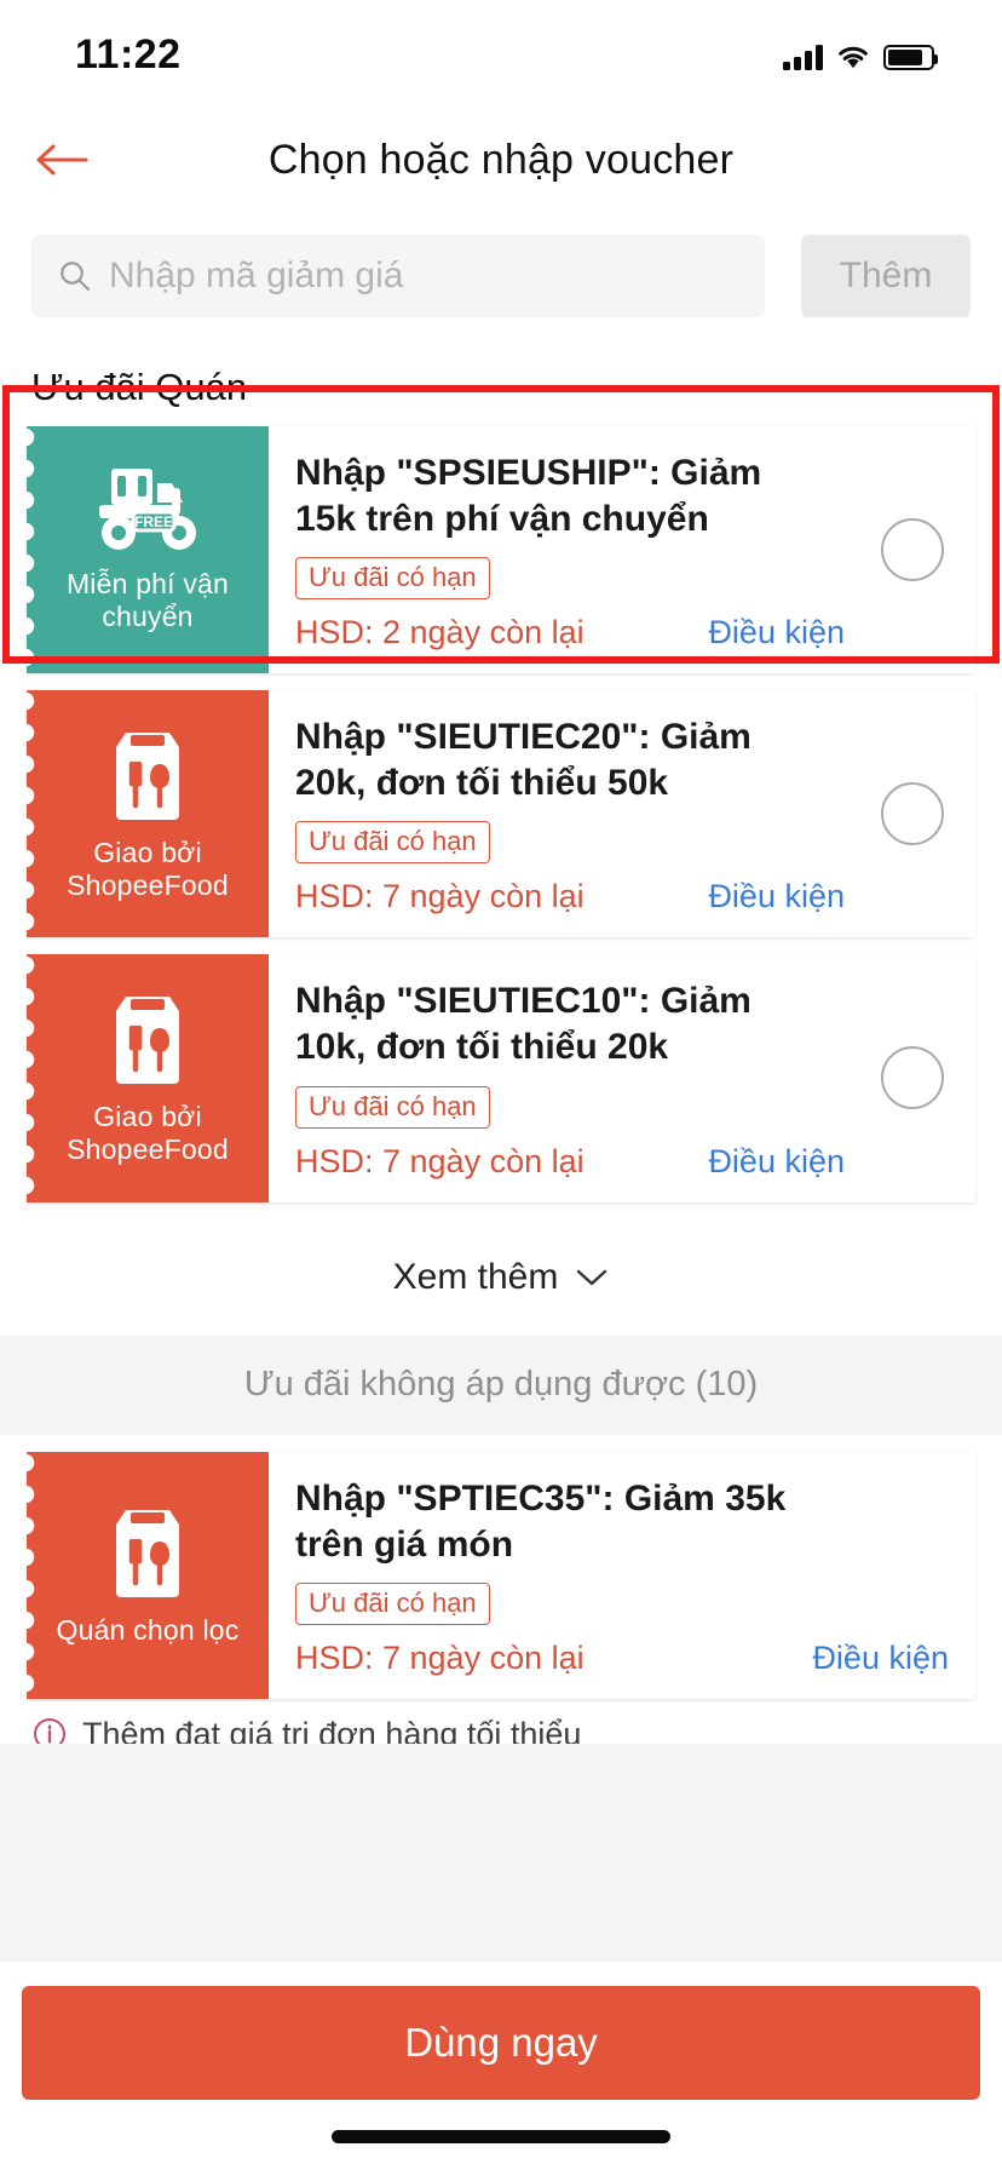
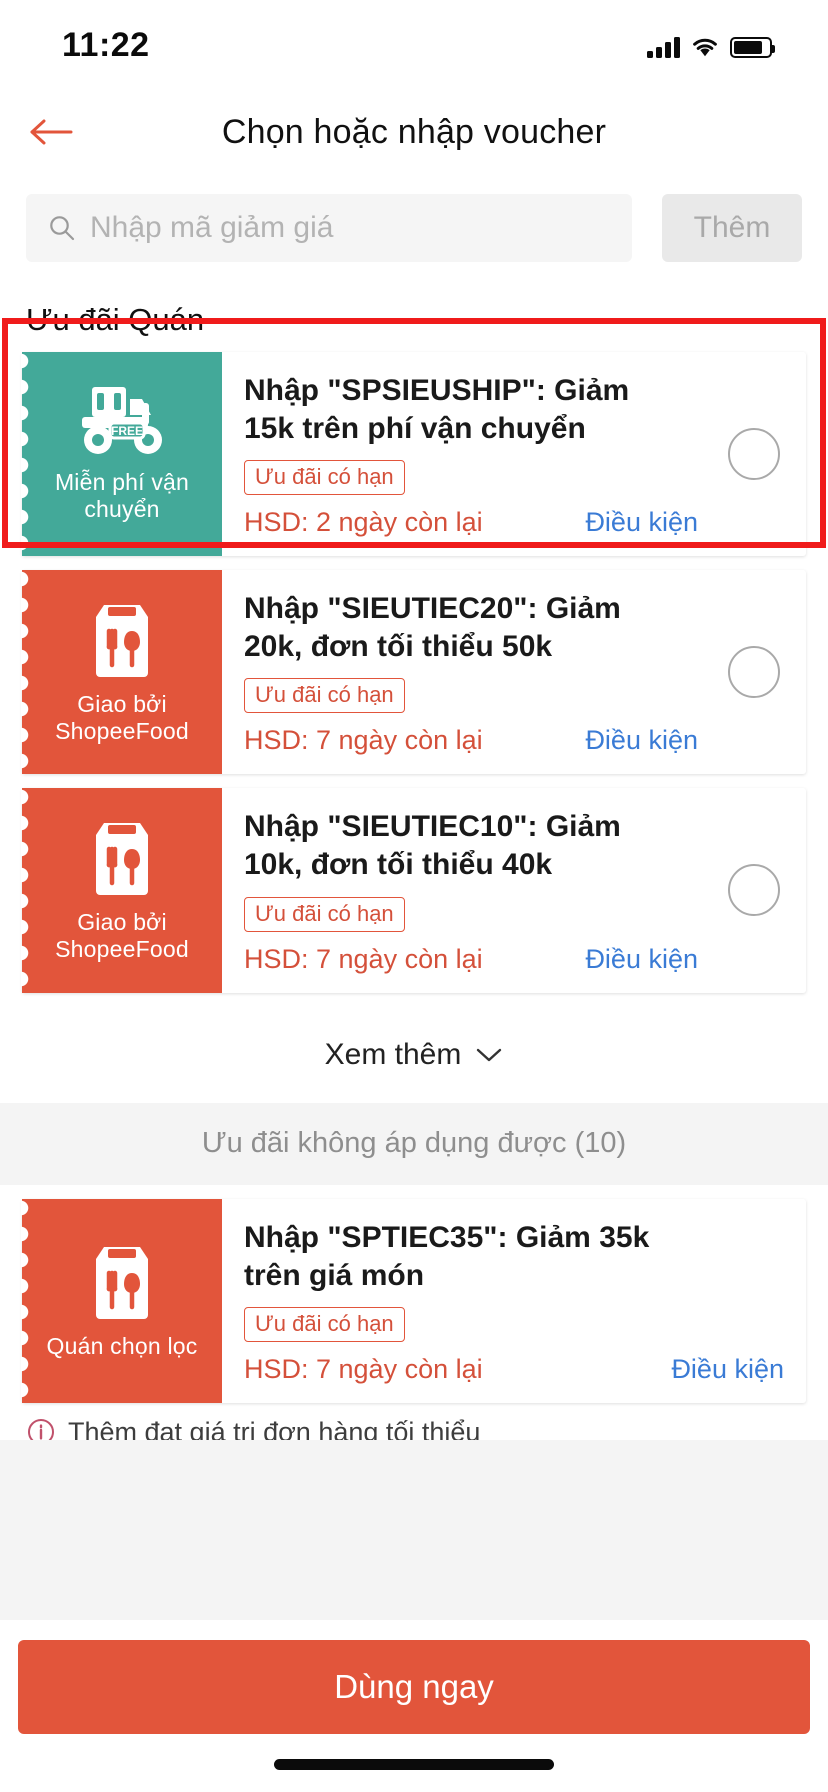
  11:22
  Chọn hoặc nhập voucher
  Nhập mã giảm giá
  Thêm
  Ưu đãi Quán
  FREE
  Miễn phí vận chuyển
  Nhập "SPSIEUSHIP": Giảm 15k trên phí vận chuyển
  Ưu đãi có hạn
  HSD: 2 ngày còn lại
  Điều kiện
  Giao bởi ShopeeFood
  Nhập "SIEUTIEC20": Giảm 20k, đơn tối thiểu 50k
  Ưu đãi có hạn
  HSD: 7 ngày còn lại
  Điều kiện
  Giao bởi ShopeeFood
- Nhập "SIEUTIEC10": Giảm 10k, đơn tối thiểu 20k
+ Nhập "SIEUTIEC10": Giảm 10k, đơn tối thiểu 40k
  Ưu đãi có hạn
  HSD: 7 ngày còn lại
  Điều kiện
  Xem thêm
  Ưu đãi không áp dụng được (10)
  Quán chọn lọc
  Nhập "SPTIEC35": Giảm 35k trên giá món
  Ưu đãi có hạn
  HSD: 7 ngày còn lại
  Điều kiện
  Thêm đạt giá trị đơn hàng tối thiểu
  Dùng ngay
